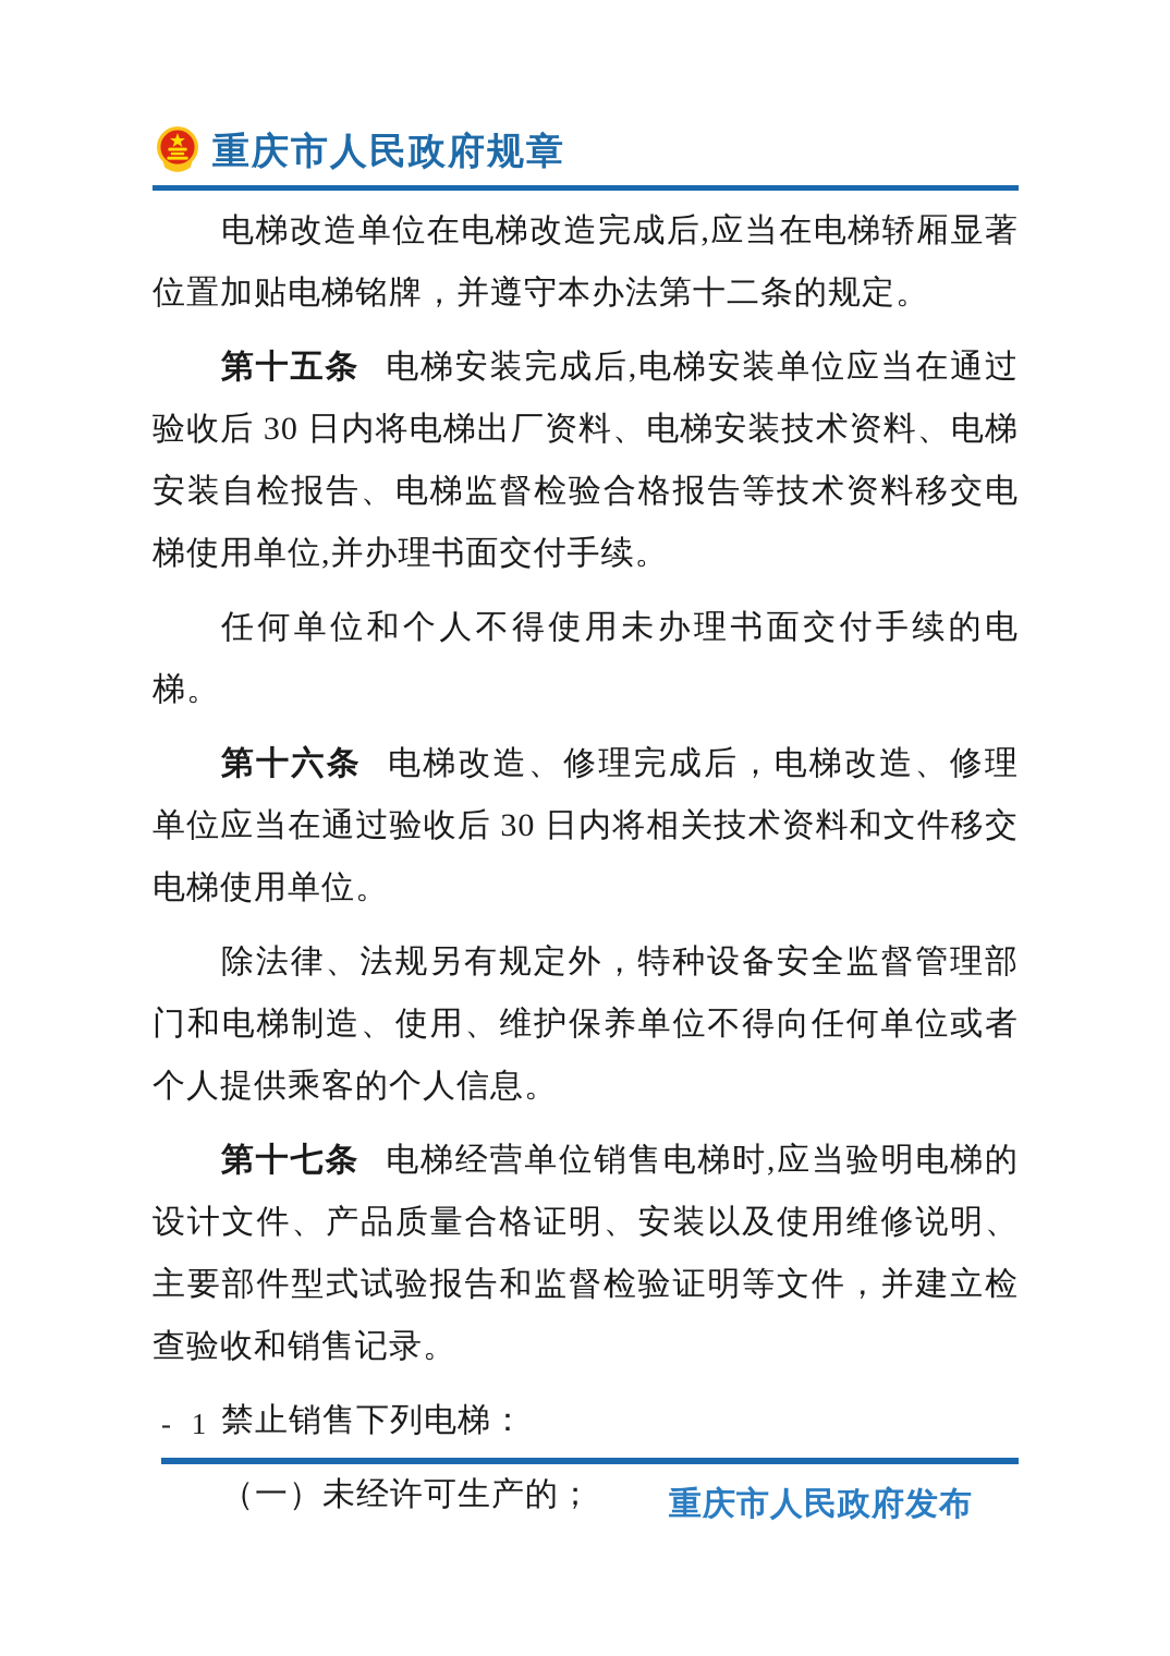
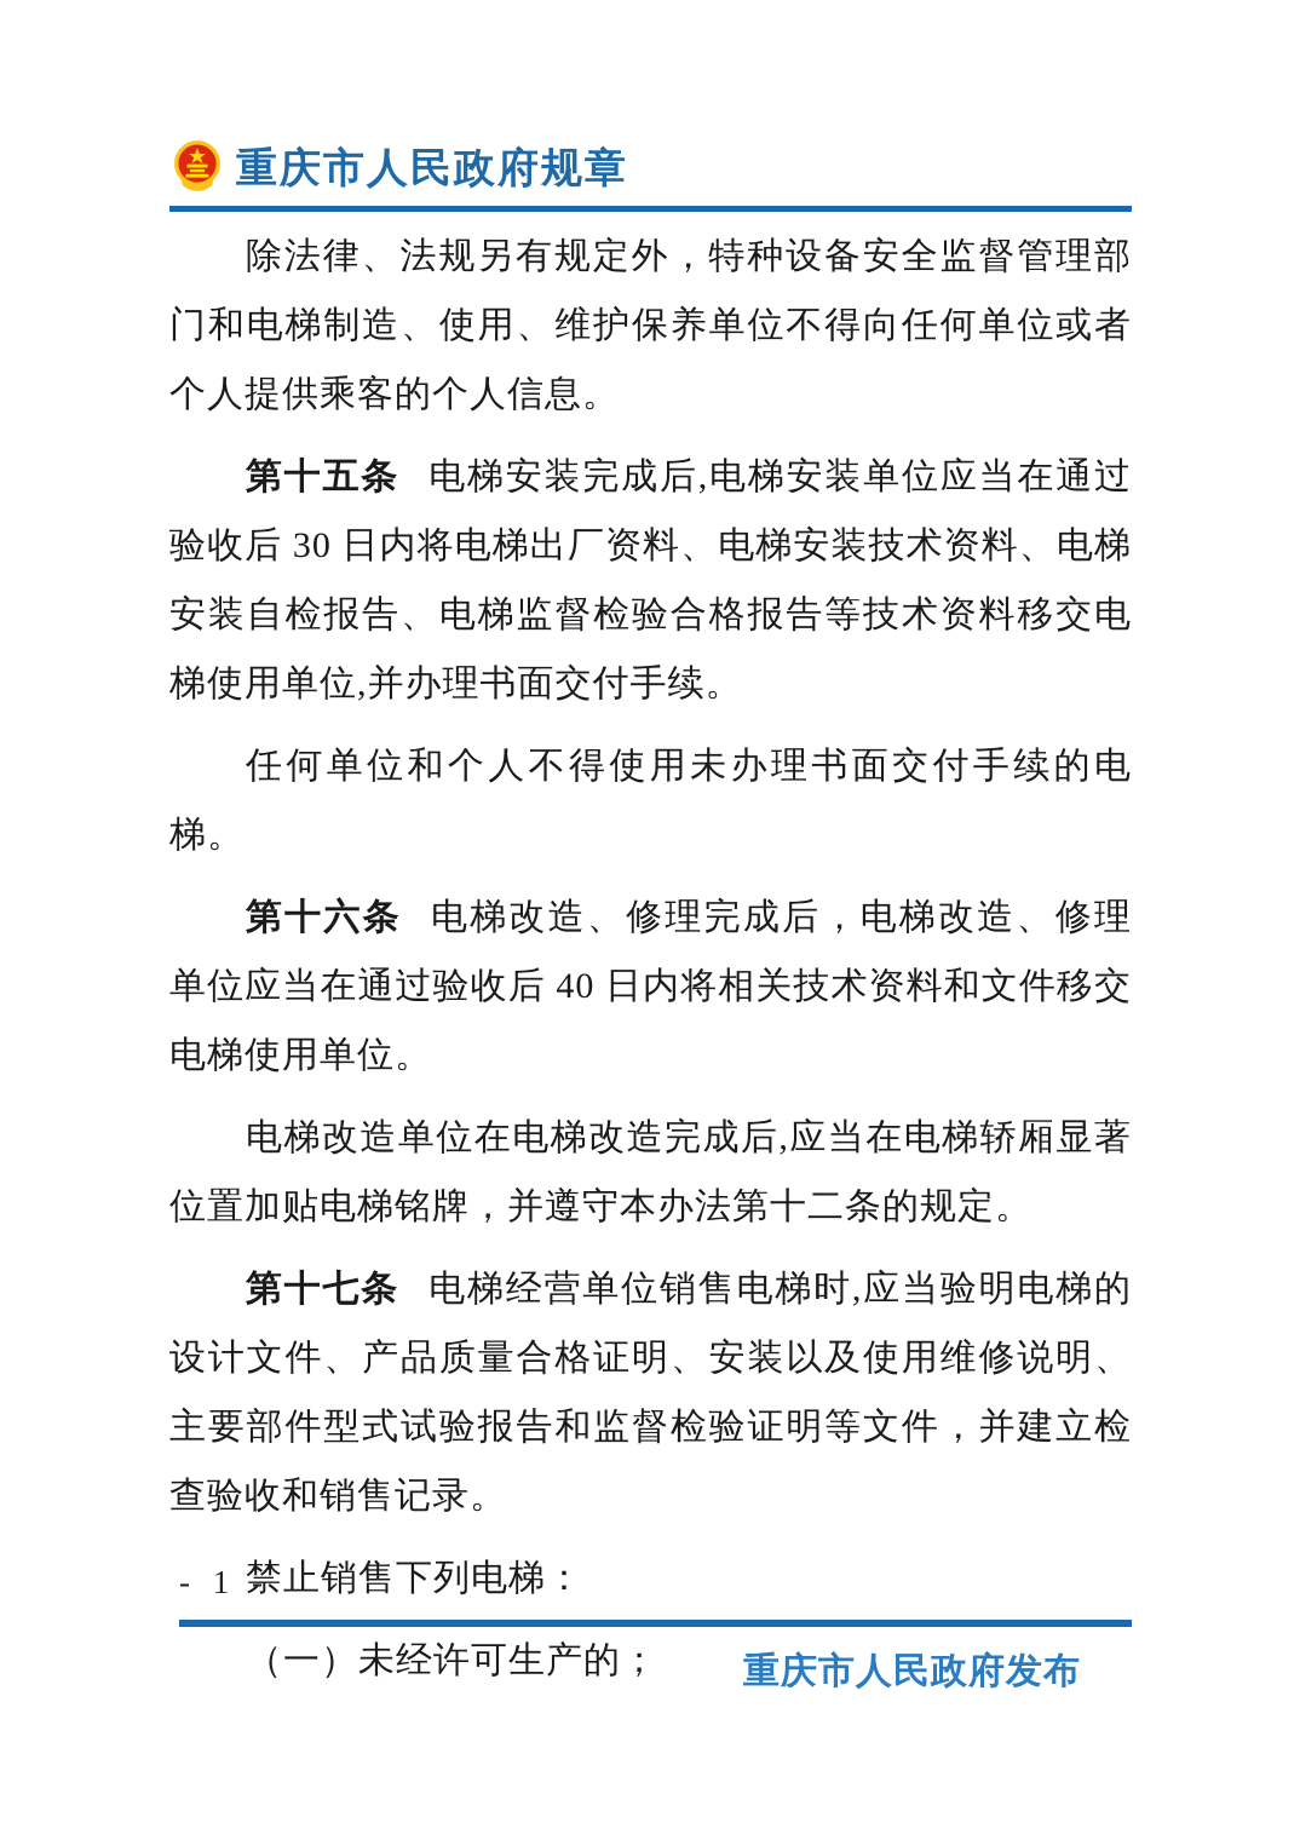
  重庆市人民政府规章
- 电梯改造单位在电梯改造完成后,应当在电梯轿厢显著位置加贴电梯铭牌，并遵守本办法第十二条的规定。
+ 除法律、法规另有规定外，特种设备安全监督管理部门和电梯制造、使用、维护保养单位不得向任何单位或者个人提供乘客的个人信息。
  第十五条 电梯安装完成后,电梯安装单位应当在通过验收后 30 日内将电梯出厂资料、电梯安装技术资料、电梯安装自检报告、电梯监督检验合格报告等技术资料移交电梯使用单位,并办理书面交付手续。
  任何单位和个人不得使用未办理书面交付手续的电梯。
- 第十六条 电梯改造、修理完成后，电梯改造、修理单位应当在通过验收后 30 日内将相关技术资料和文件移交电梯使用单位。
+ 第十六条 电梯改造、修理完成后，电梯改造、修理单位应当在通过验收后 40 日内将相关技术资料和文件移交电梯使用单位。
- 除法律、法规另有规定外，特种设备安全监督管理部门和电梯制造、使用、维护保养单位不得向任何单位或者个人提供乘客的个人信息。
+ 电梯改造单位在电梯改造完成后,应当在电梯轿厢显著位置加贴电梯铭牌，并遵守本办法第十二条的规定。
  第十七条 电梯经营单位销售电梯时,应当验明电梯的设计文件、产品质量合格证明、安装以及使用维修说明、主要部件型式试验报告和监督检验证明等文件，并建立检查验收和销售记录。
  禁止销售下列电梯：
  （一）未经许可生产的；
  - 1 -
  重庆市人民政府发布
